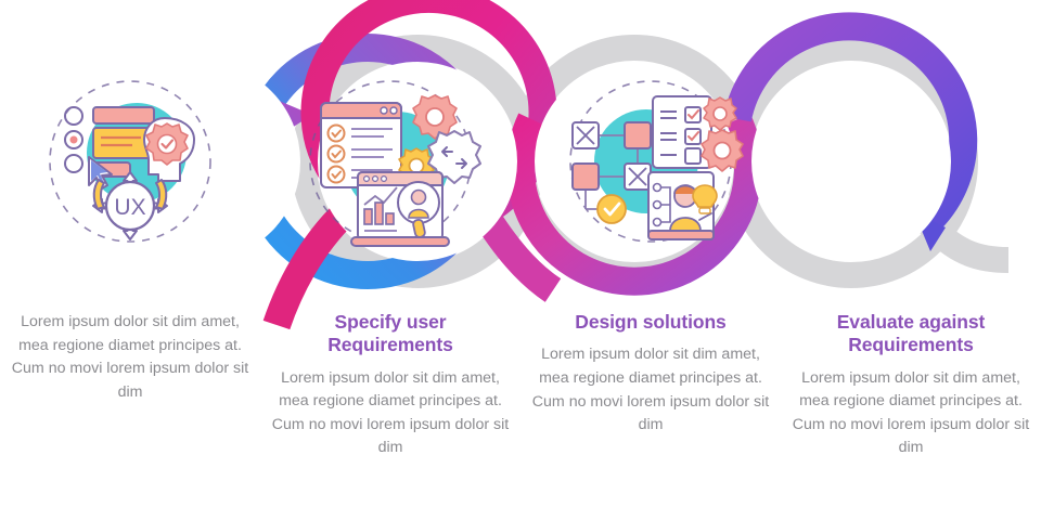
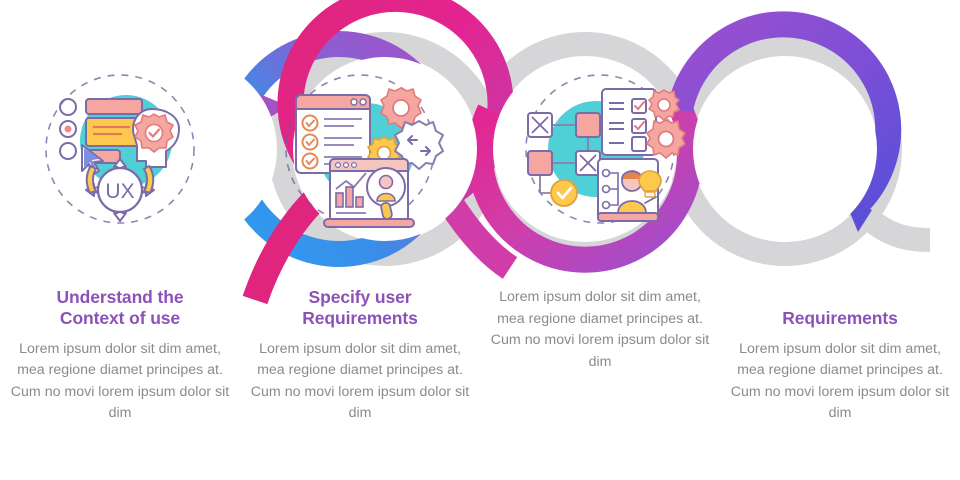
  UX
+ Understand the
+ Context of use
  Lorem ipsum dolor sit dim amet, mea regione diamet principes at. Cum no movi lorem ipsum dolor sit dim
  Specify user
  Requirements
  Lorem ipsum dolor sit dim amet, mea regione diamet principes at. Cum no movi lorem ipsum dolor sit dim
- Design solutions
  Lorem ipsum dolor sit dim amet, mea regione diamet principes at. Cum no movi lorem ipsum dolor sit dim
- Evaluate against
  Requirements
  Lorem ipsum dolor sit dim amet, mea regione diamet principes at. Cum no movi lorem ipsum dolor sit dim
